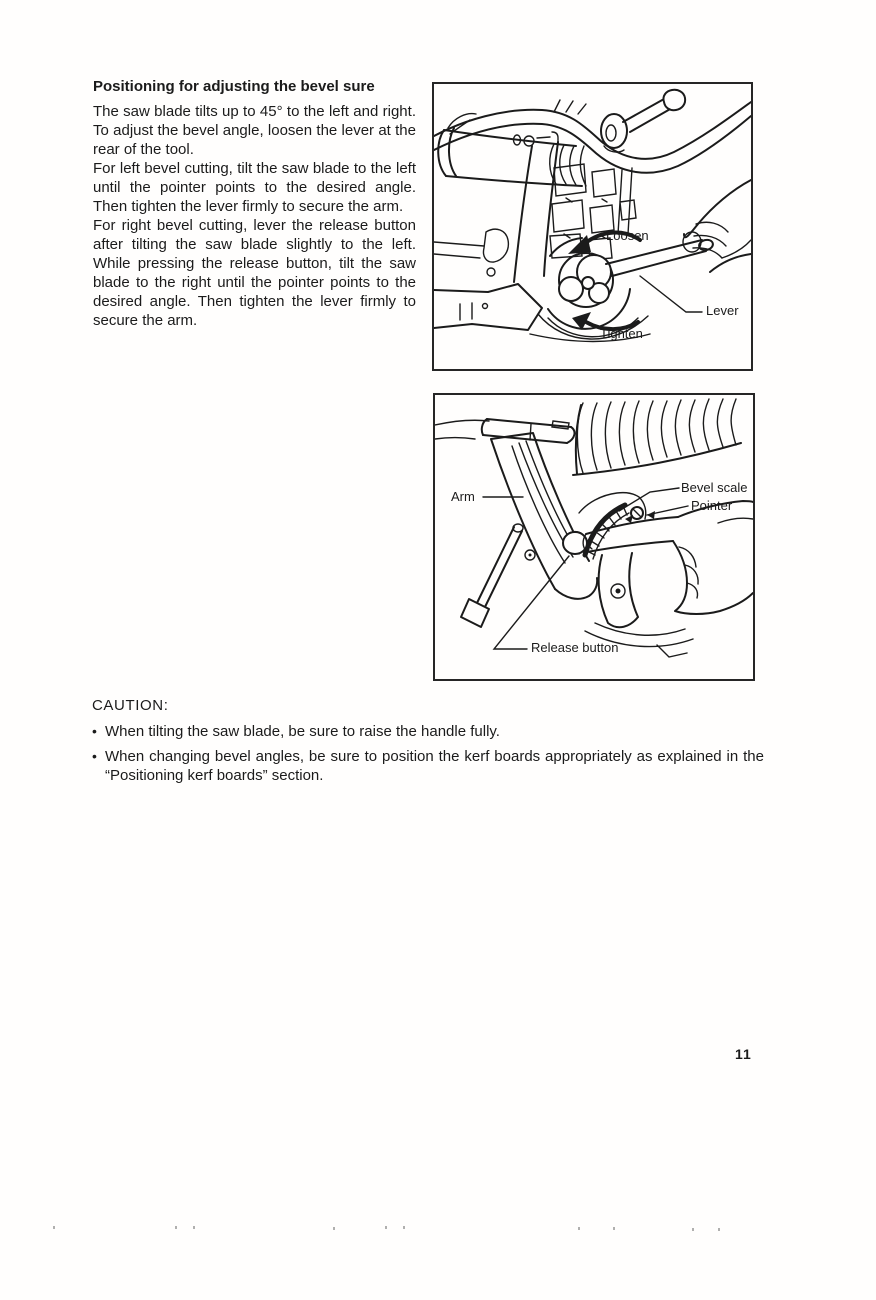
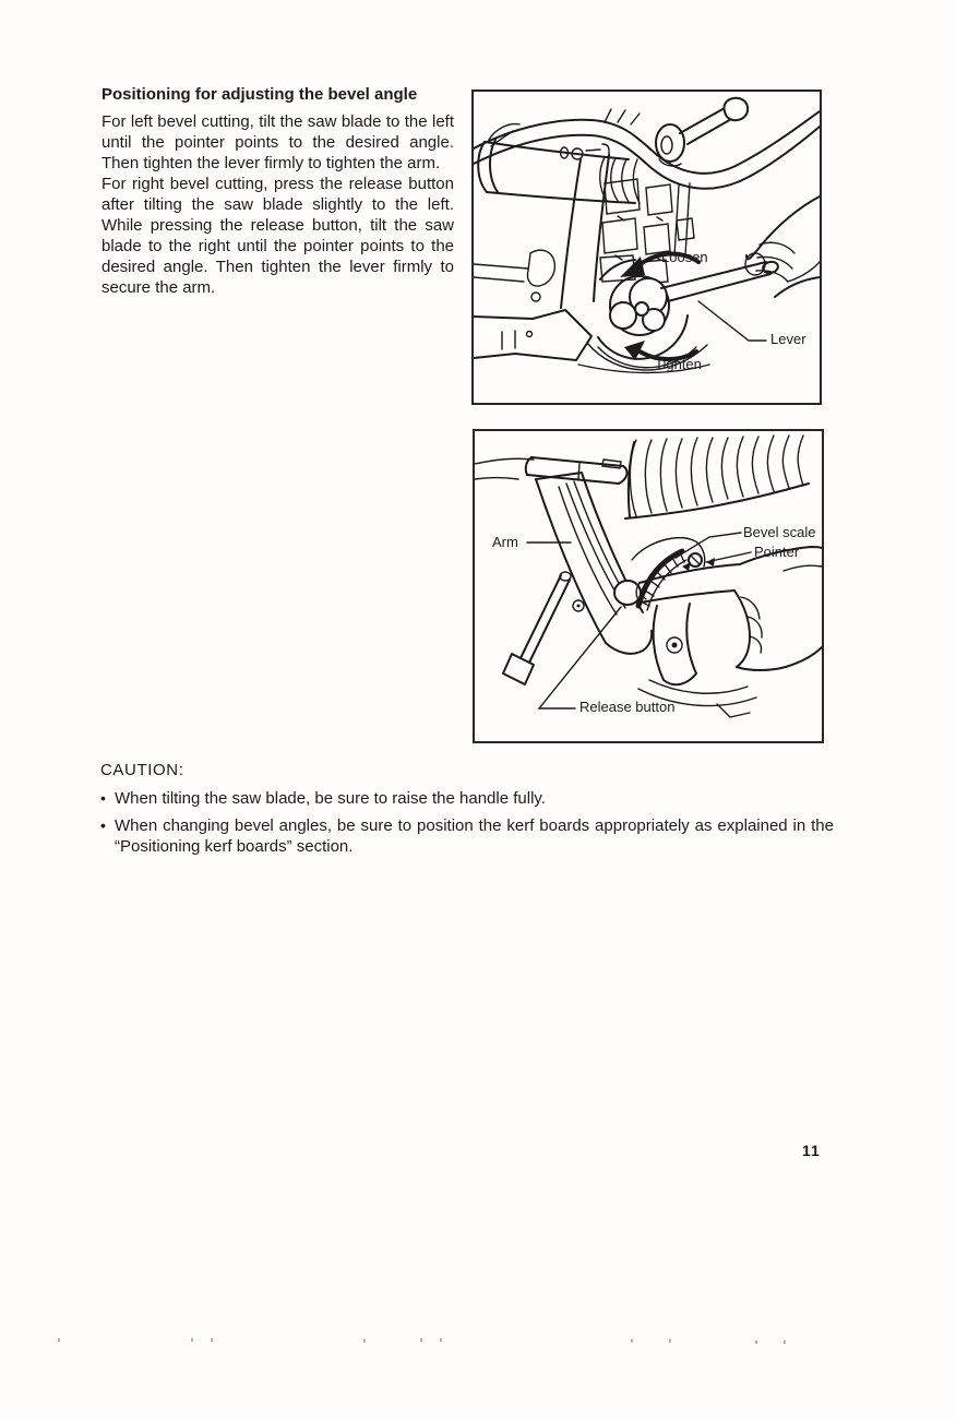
- Positioning for adjusting the bevel sure
+ Positioning for adjusting the bevel angle
- The saw blade tilts up to 45° to the left and right. To adjust the bevel angle, loosen the lever at the rear of the tool.
- For left bevel cutting, tilt the saw blade to the left until the pointer points to the desired angle. Then tighten the lever firmly to secure the arm.
+ For left bevel cutting, tilt the saw blade to the left until the pointer points to the desired angle. Then tighten the lever firmly to tighten the arm.
- For right bevel cutting, lever the release button after tilting the saw blade slightly to the left. While pressing the release button, tilt the saw blade to the right until the pointer points to the desired angle. Then tighten the lever firmly to secure the arm.
+ For right bevel cutting, press the release button after tilting the saw blade slightly to the left. While pressing the release button, tilt the saw blade to the right until the pointer points to the desired angle. Then tighten the lever firmly to secure the arm.
  Loosen
  Lever
  Tighten
  Arm
  Bevel scale
  Pointer
  Release button
  CAUTION:
  When tilting the saw blade, be sure to raise the handle fully.
  When changing bevel angles, be sure to position the kerf boards appropriately as explained in the “Positioning kerf boards” section.
  11
